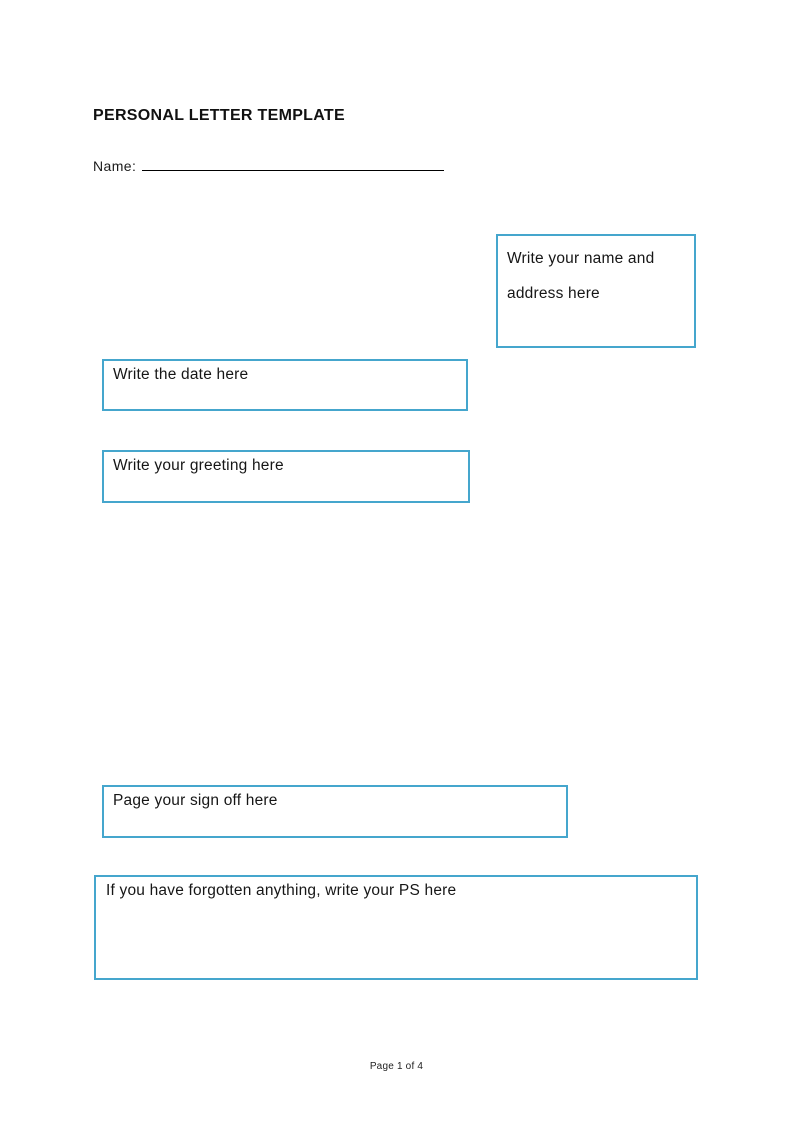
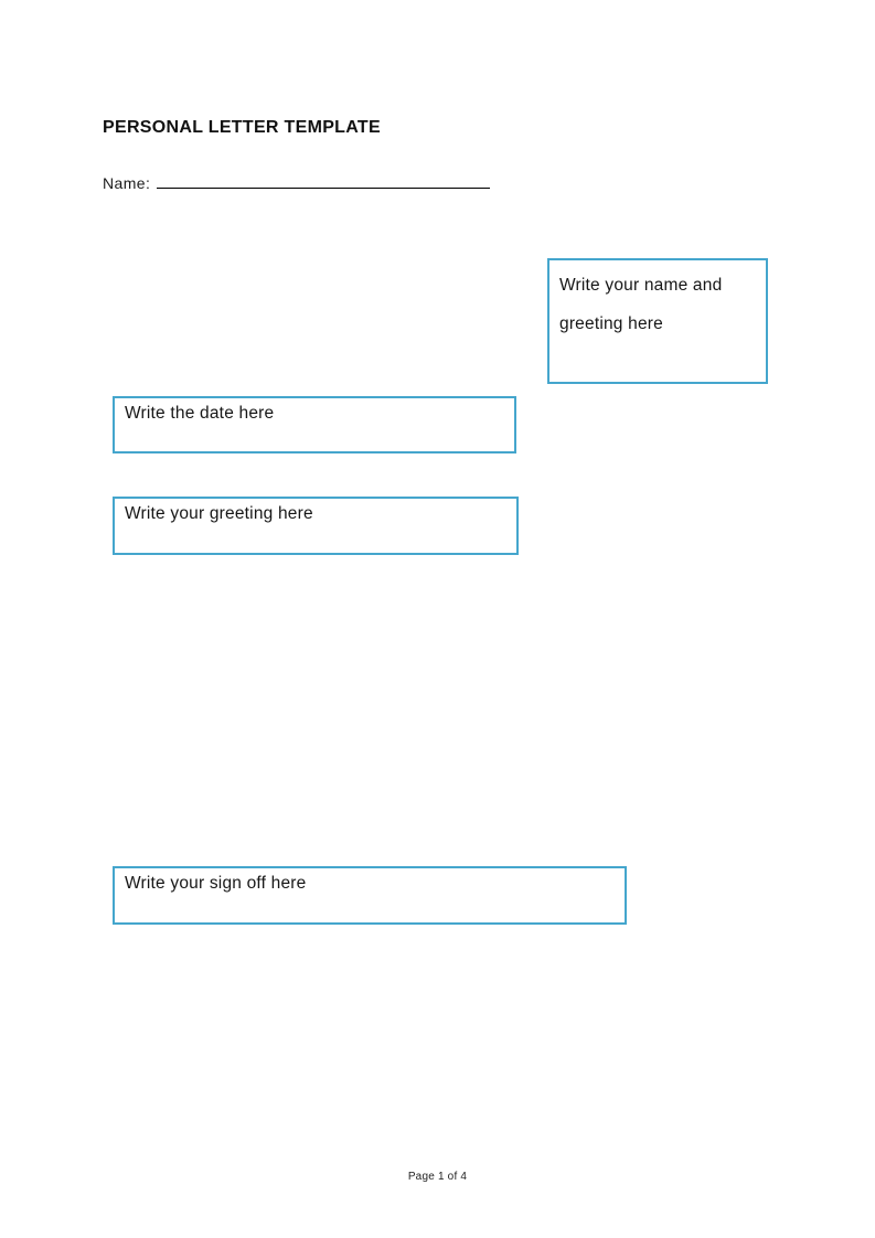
  PERSONAL LETTER TEMPLATE
  Name:
- Write your name and address here
+ Write your name and greeting here
  Write the date here
  Write your greeting here
- Page your sign off here
+ Write your sign off here
- If you have forgotten anything, write your PS here
  Page 1 of 4
